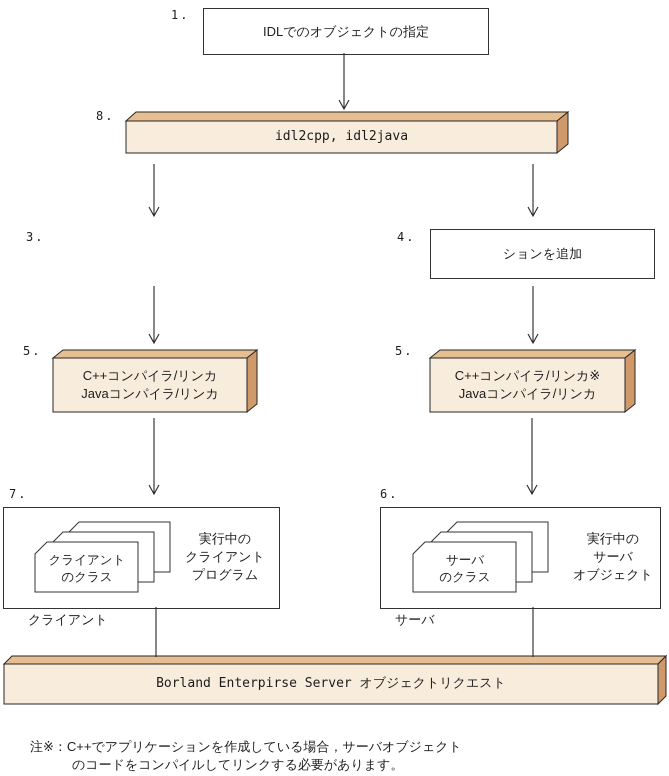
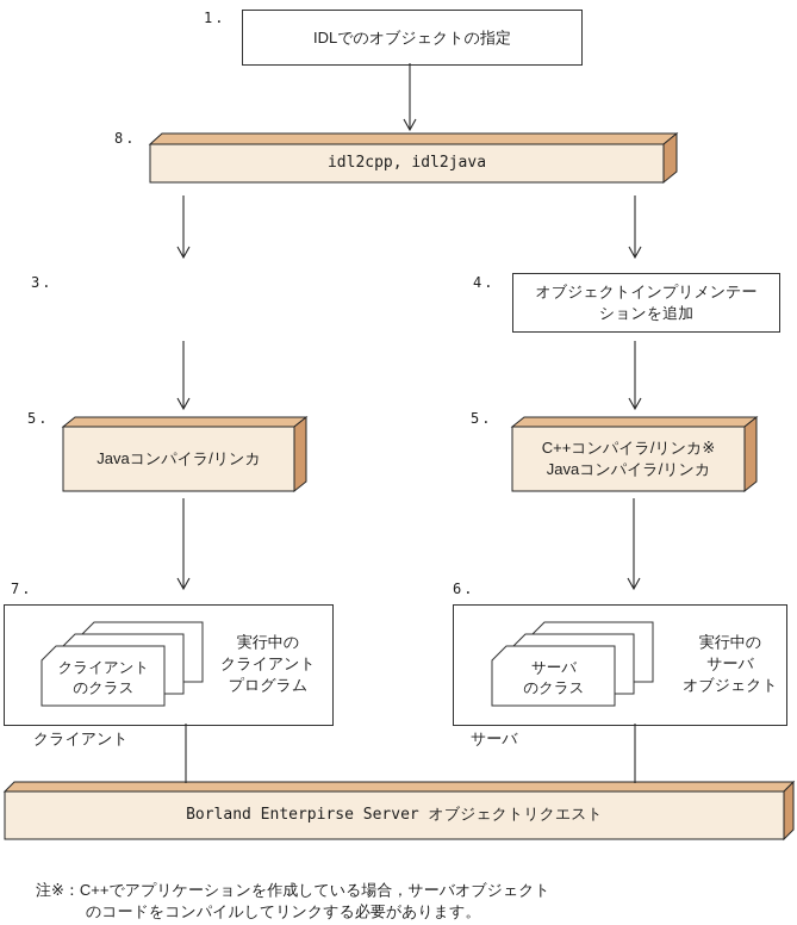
  IDLでのオブジェクトの指定
+ オブジェクトインプリメンテー
  ションを追加
  1.
  8.
  3.
  4.
  5.
  5.
  7.
  6.
  idl2cpp, idl2java
- C++コンパイラ/リンカ
  Javaコンパイラ/リンカ
  C++コンパイラ/リンカ※
  Javaコンパイラ/リンカ
  クライアント
  のクラス
  サーバ
  のクラス
  実行中の
  クライアント
  プログラム
  実行中の
  サーバ
  オブジェクト
  クライアント
  サーバ
  Borland Enterpirse Server オブジェクトリクエスト
  注※：C++でアプリケーションを作成している場合，サーバオブジェクト
  のコードをコンパイルしてリンクする必要があります。
